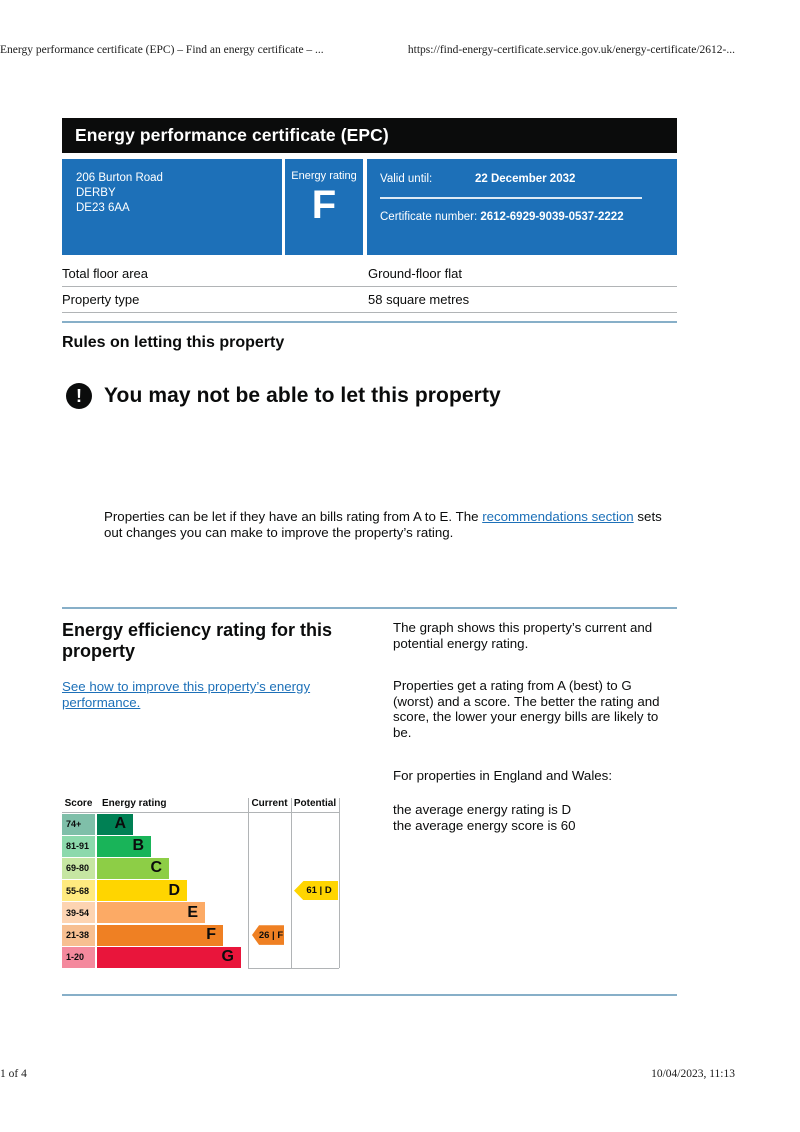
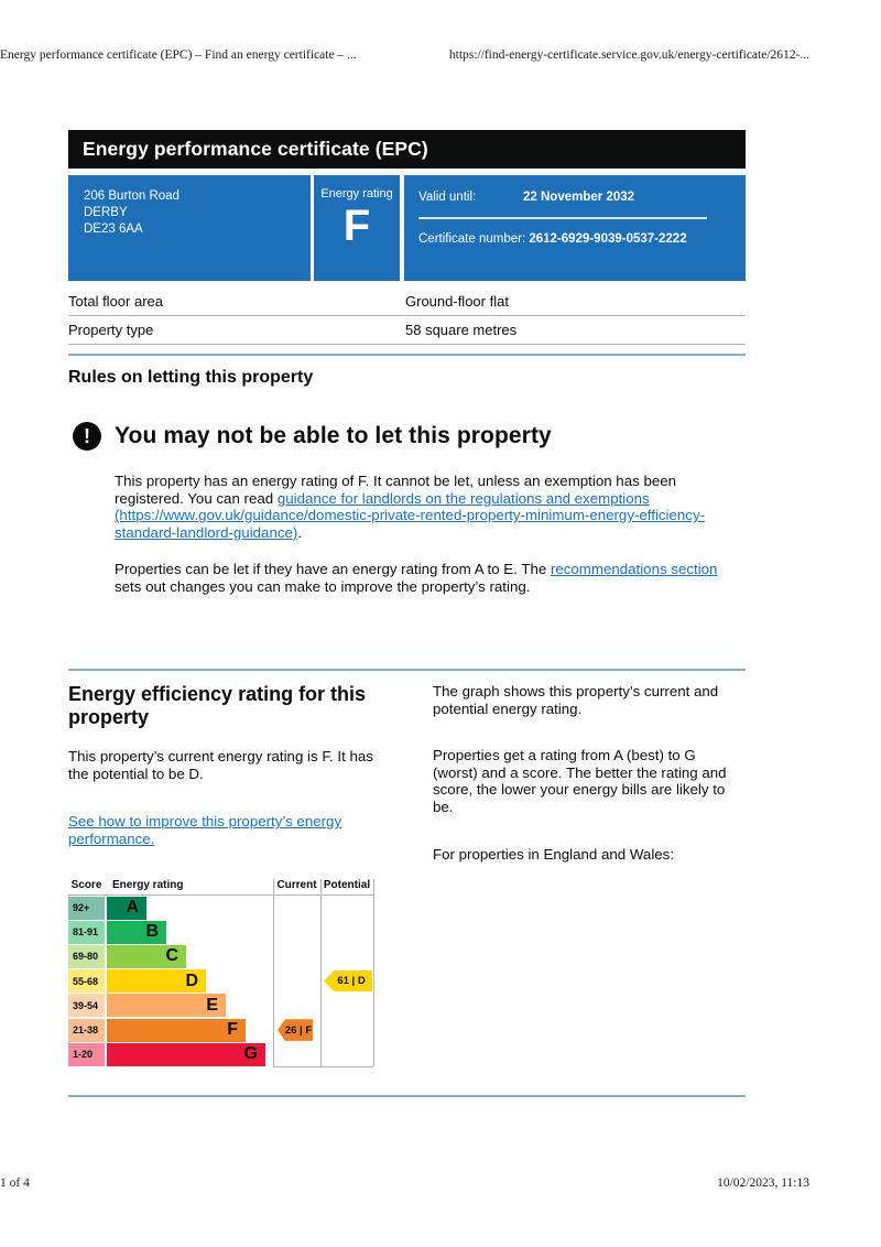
  Energy performance certificate (EPC) – Find an energy certificate – ...
  https://find-energy-certificate.service.gov.uk/energy-certificate/2612-...
  Energy performance certificate (EPC)
  206 Burton Road
  DERBY
  DE23 6AA
  Energy rating
  F
  Valid until:
- 22 December 2032
+ 22 November 2032
  Certificate number: 2612-6929-9039-0537-2222
  Total floor area
  Ground-floor flat
  Property type
  58 square metres
  Rules on letting this property
  !
  You may not be able to let this property
+ This property has an energy rating of F. It cannot be let, unless an exemption has been registered. You can read guidance for landlords on the regulations and exemptions (https://www.gov.uk/guidance/domestic-private-rented-property-minimum-energy-efficiency-standard-landlord-guidance).
- Properties can be let if they have an bills rating from A to E. The recommendations section sets out changes you can make to improve the property’s rating.
+ Properties can be let if they have an energy rating from A to E. The recommendations section sets out changes you can make to improve the property’s rating.
  Energy efficiency rating for this property
+ This property’s current energy rating is F. It has the potential to be D.
  See how to improve this property’s energy performance.
  The graph shows this property’s current and potential energy rating.
  Properties get a rating from A (best) to G (worst) and a score. The better the rating and score, the lower your energy bills are likely to be.
  For properties in England and Wales:
- the average energy rating is D
- the average energy score is 60
  Score
  Energy rating
  Current
  Potential
- 74+
+ 92+
  A
  81-91
  B
  69-80
  C
  55-68
  D
  39-54
  E
  21-38
  F
  1-20
  G
  26 | F
  61 | D
  1 of 4
- 10/04/2023, 11:13
+ 10/02/2023, 11:13
